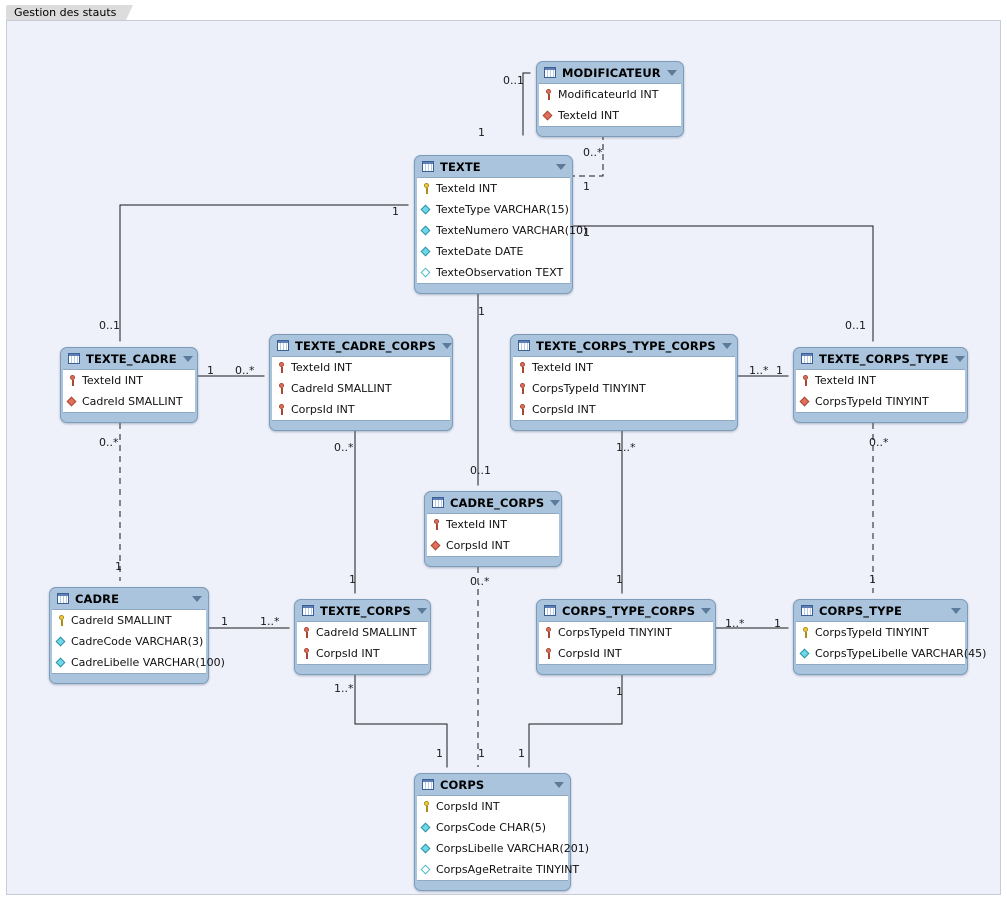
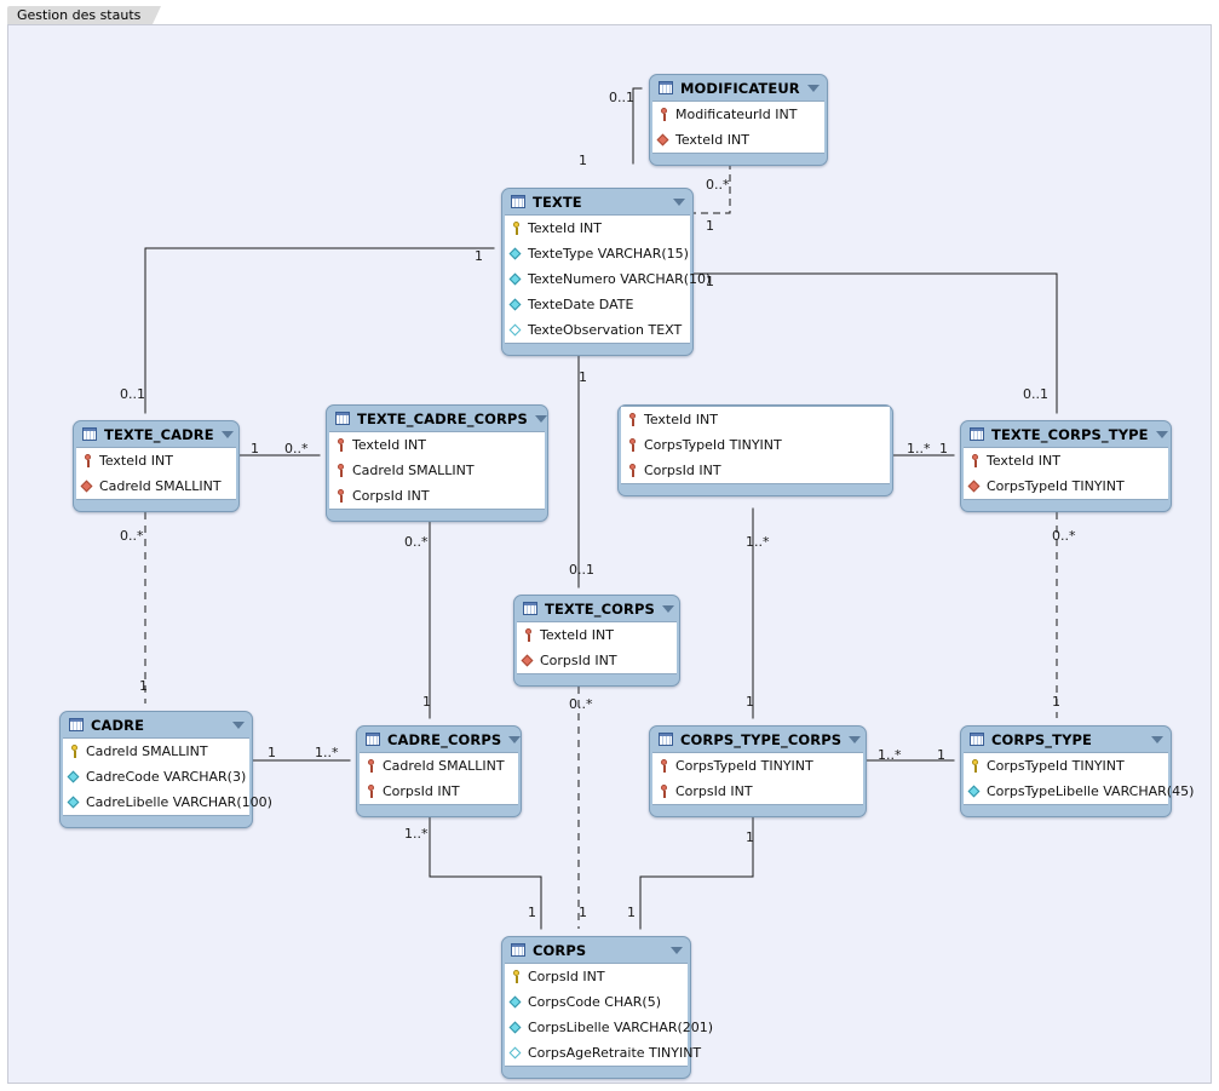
  Gestion des stauts
  0..1
  1
  0..*
  1
  1
  1
  0..1
  1
  0..1
  1
  0..*
  1..*
  1
  0..*
  0..*
  0..1
  1..*
  0..*
  1
  1
  0..*
  1
  1
  1
  1..*
  1..*
  1
  1..*
  1
  1
  1
  1
  MODIFICATEUR
  ModificateurId INT
  TexteId INT
  TEXTE
  TexteId INT
  TexteType VARCHAR(15)
  TexteNumero VARCHAR(10)
  TexteDate DATE
  TexteObservation TEXT
  TEXTE_CADRE
  TexteId INT
  CadreId SMALLINT
  TEXTE_CADRE_CORPS
  TexteId INT
  CadreId SMALLINT
  CorpsId INT
- TEXTE_CORPS_TYPE_CORPS
  TexteId INT
  CorpsTypeId TINYINT
  CorpsId INT
  TEXTE_CORPS_TYPE
  TexteId INT
  CorpsTypeId TINYINT
- CADRE_CORPS
+ TEXTE_CORPS
  TexteId INT
  CorpsId INT
  CADRE
  CadreId SMALLINT
  CadreCode VARCHAR(3)
  CadreLibelle VARCHAR(100)
- TEXTE_CORPS
+ CADRE_CORPS
  CadreId SMALLINT
  CorpsId INT
  CORPS_TYPE_CORPS
  CorpsTypeId TINYINT
  CorpsId INT
  CORPS_TYPE
  CorpsTypeId TINYINT
  CorpsTypeLibelle VARCHAR(45)
  CORPS
  CorpsId INT
  CorpsCode CHAR(5)
  CorpsLibelle VARCHAR(201)
  CorpsAgeRetraite TINYINT
